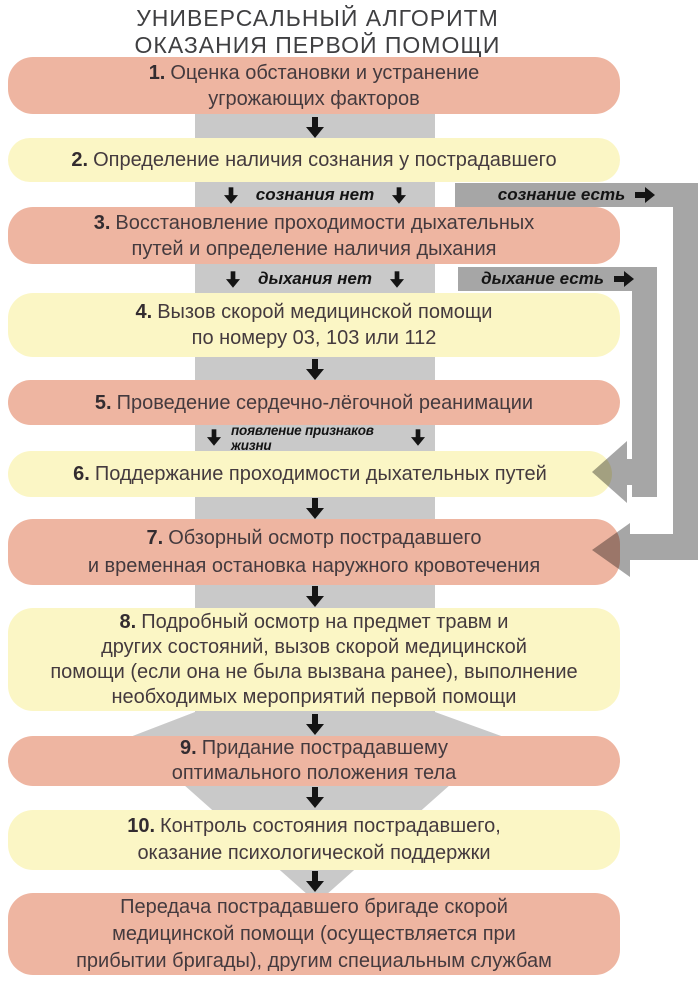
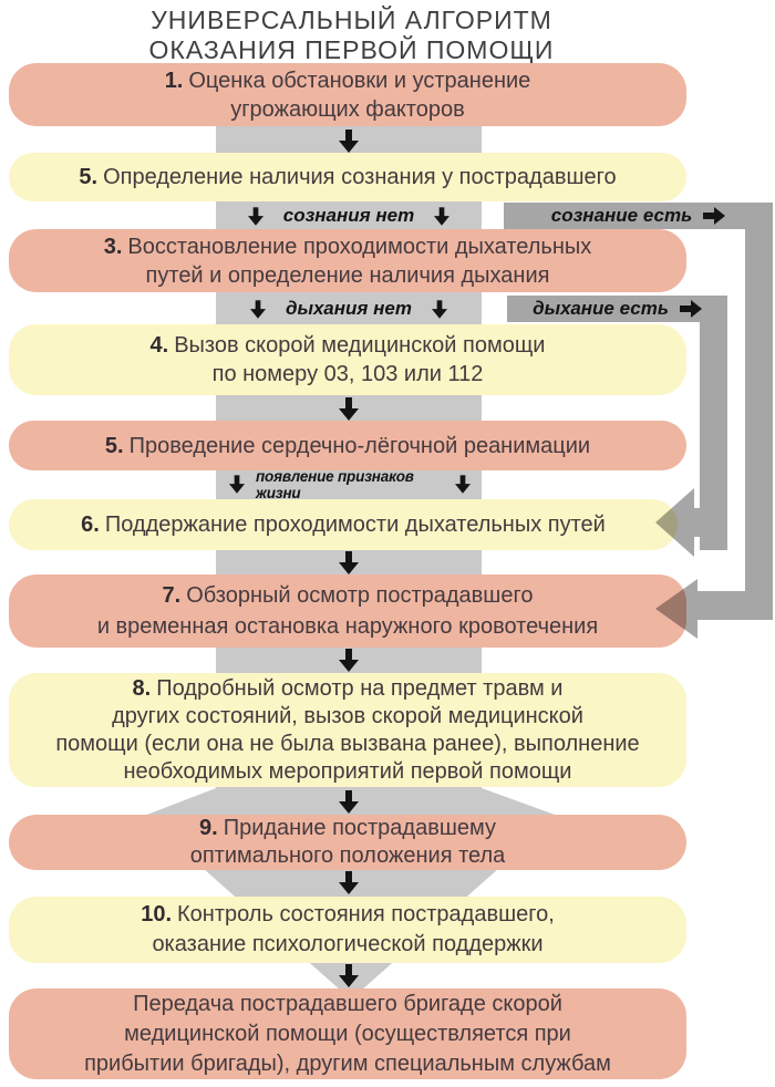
  УНИВЕРСАЛЬНЫЙ АЛГОРИТМ
  ОКАЗАНИЯ ПЕРВОЙ ПОМОЩИ
  сознание есть
  дыхание есть
  сознания нет
  дыхания нет
  появление признаков жизни
  1. Оценка обстановки и устранение
  угрожающих факторов
- 2. Определение наличия сознания у пострадавшего
+ 5. Определение наличия сознания у пострадавшего
  3. Восстановление проходимости дыхательных
  путей и определение наличия дыхания
  4. Вызов скорой медицинской помощи
  по номеру 03, 103 или 112
  5. Проведение сердечно-лёгочной реанимации
  6. Поддержание проходимости дыхательных путей
  7. Обзорный осмотр пострадавшего
  и временная остановка наружного кровотечения
  8. Подробный осмотр на предмет травм и
  других состояний, вызов скорой медицинской
  помощи (если она не была вызвана ранее), выполнение
  необходимых мероприятий первой помощи
  9. Придание пострадавшему
  оптимального положения тела
  10. Контроль состояния пострадавшего,
  оказание психологической поддержки
  Передача пострадавшего бригаде скорой
  медицинской помощи (осуществляется при
  прибытии бригады), другим специальным службам
